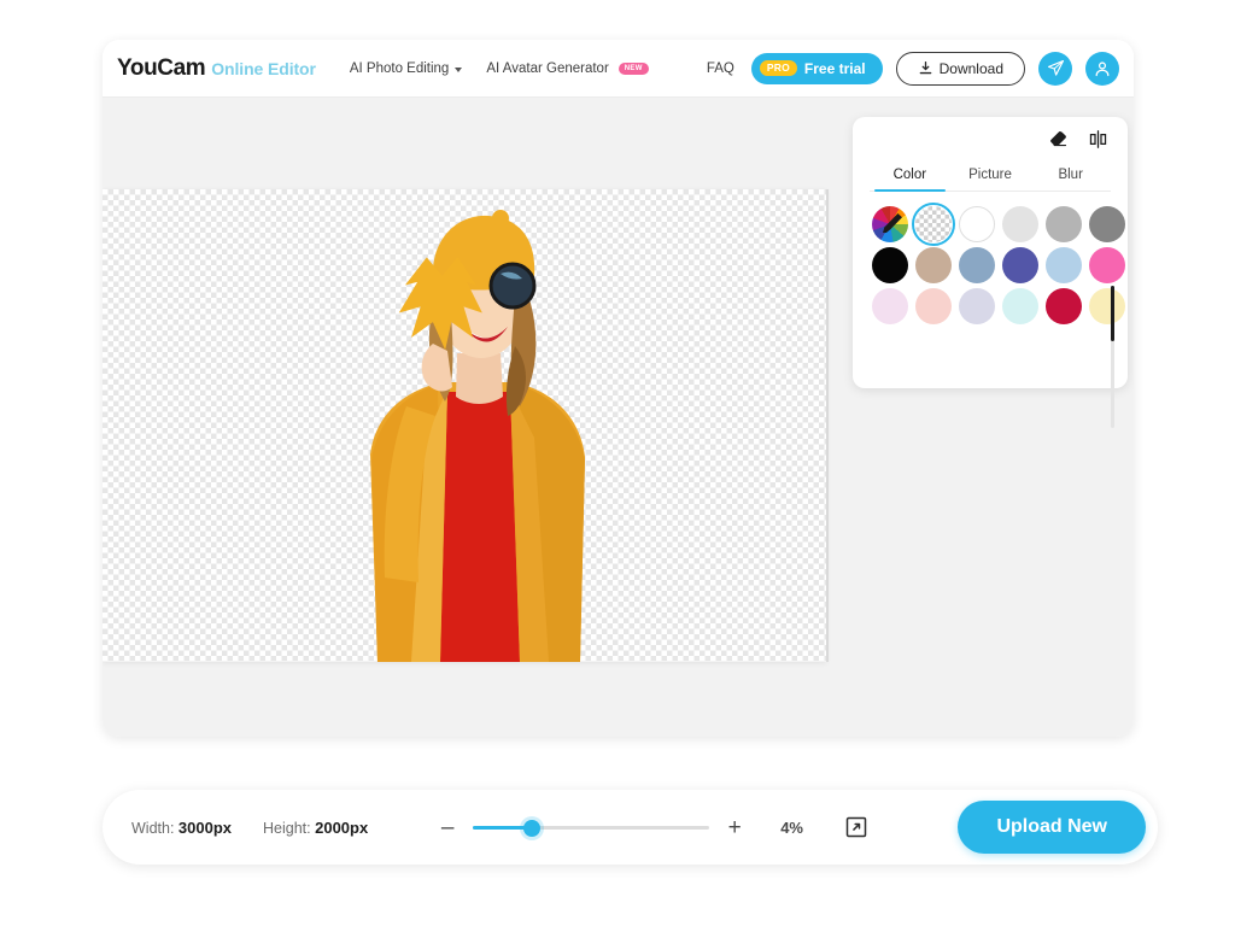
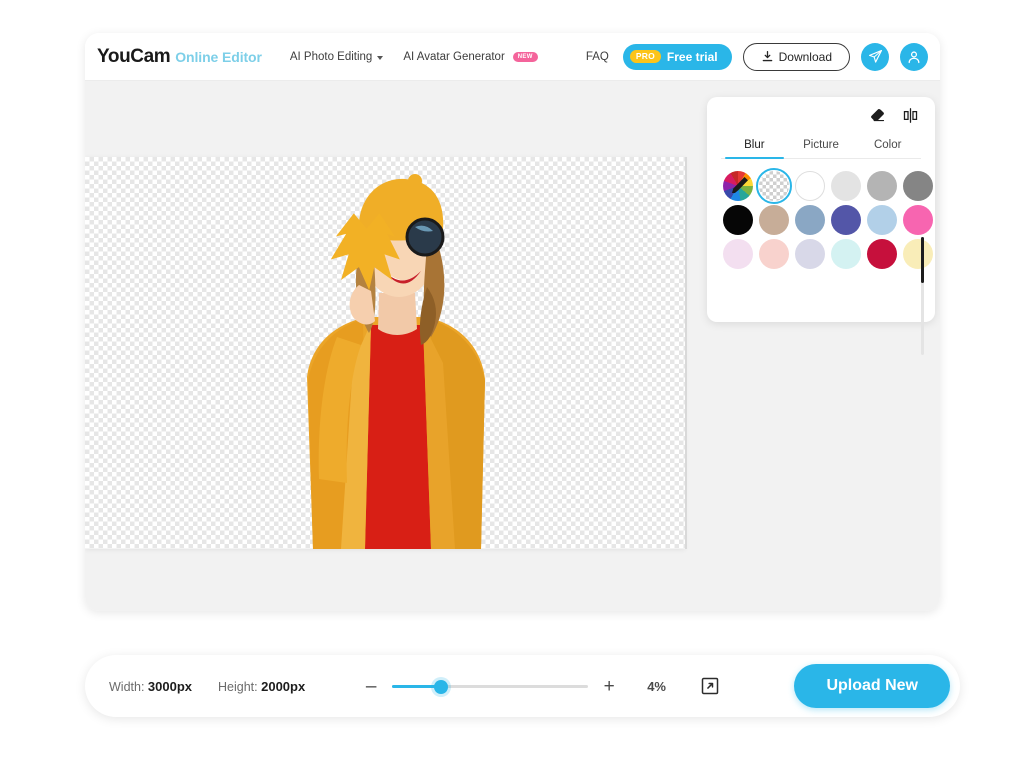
  YouCam
  Online Editor
  AI Photo Editing
  AI Avatar Generator
  FAQ
  PRO
  Free trial
  Download
- Color
+ Blur
  Picture
- Blur
+ Color
  Width: 3000px
  Height: 2000px
  –
  +
  4%
  Upload New
